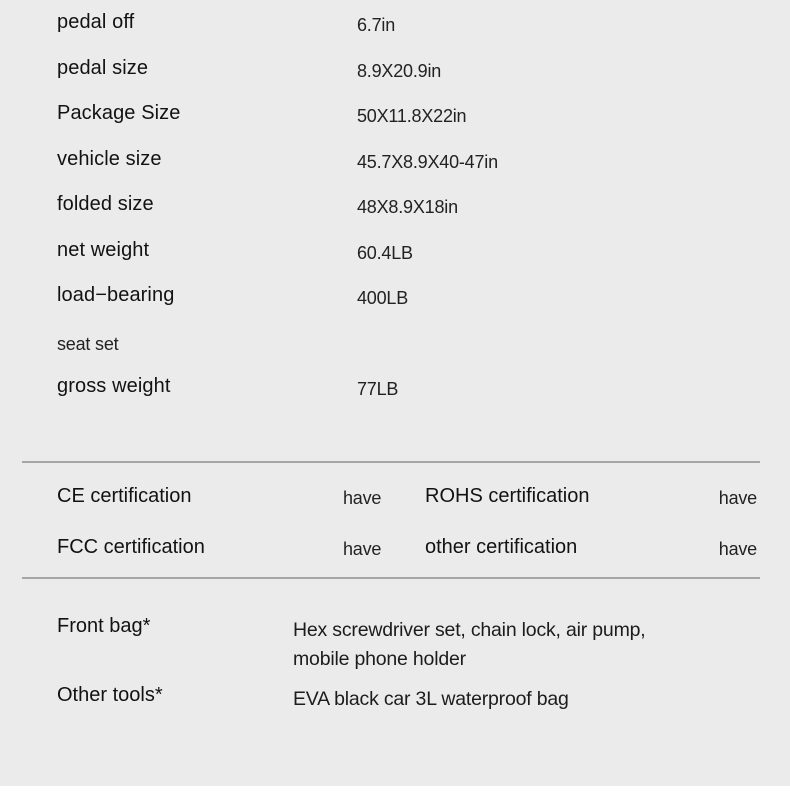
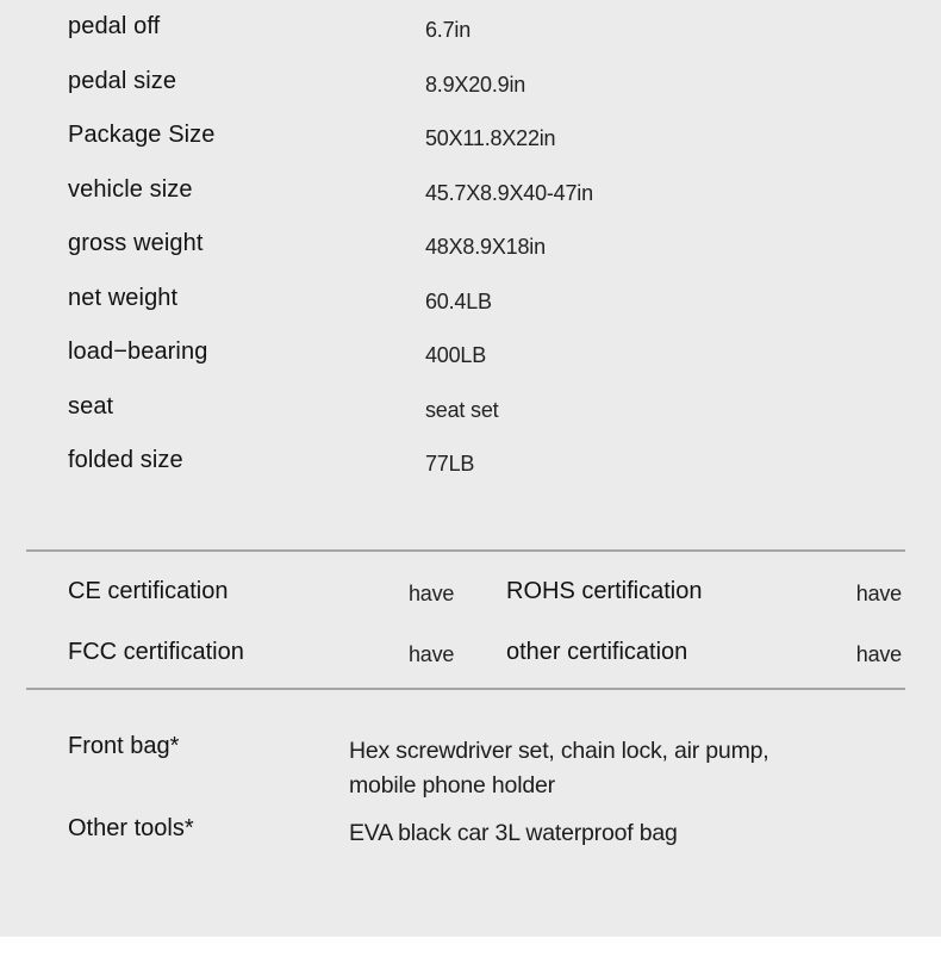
  pedal off
  6.7in
  pedal size
  8.9X20.9in
  Package Size
  50X11.8X22in
  vehicle size
  45.7X8.9X40-47in
- folded size
+ gross weight
  48X8.9X18in
  net weight
  60.4LB
  load−bearing
  400LB
+ seat
  seat set
- gross weight
+ folded size
  77LB
  CE certification
  have
  ROHS certification
  have
  FCC certification
  have
  other certification
  have
  Front bag*
  Hex screwdriver set, chain lock, air pump, mobile phone holder
  Other tools*
  EVA black car 3L waterproof bag
